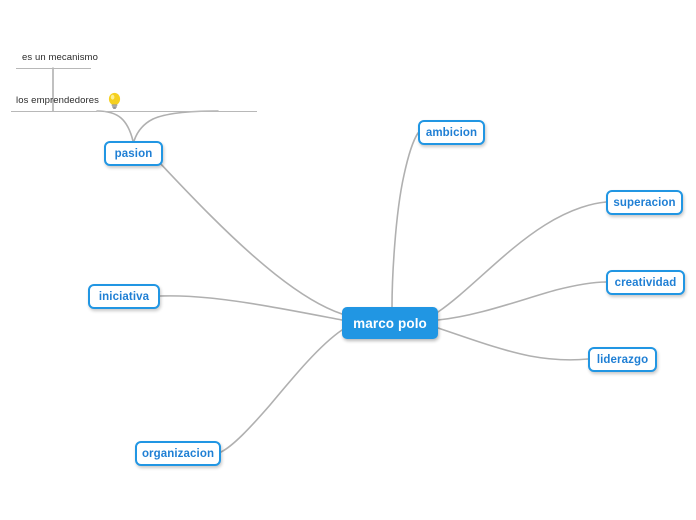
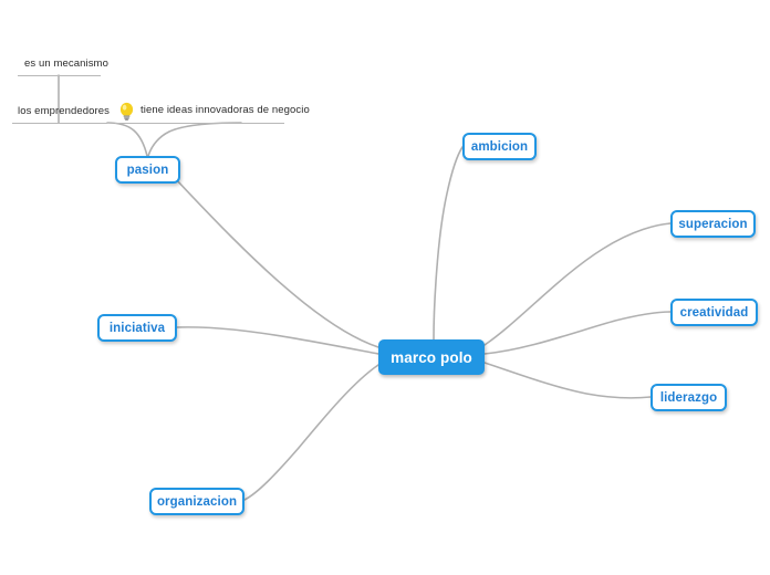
  es un mecanismo
  los emprendedores
+ tiene ideas innovadoras de negocio
  marco polo
  pasion
  ambicion
  superacion
  creatividad
  liderazgo
  iniciativa
  organizacion
